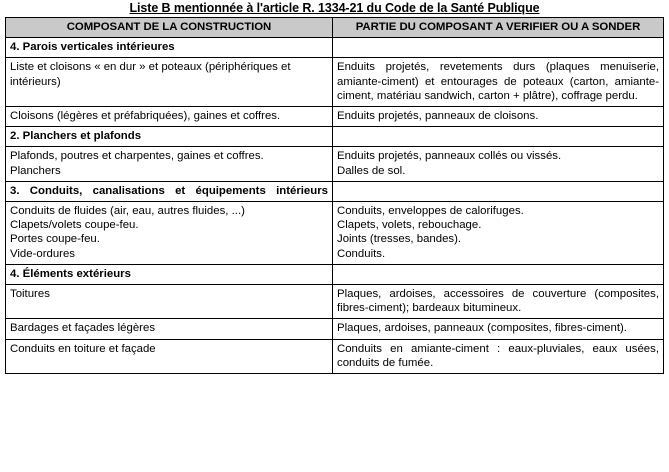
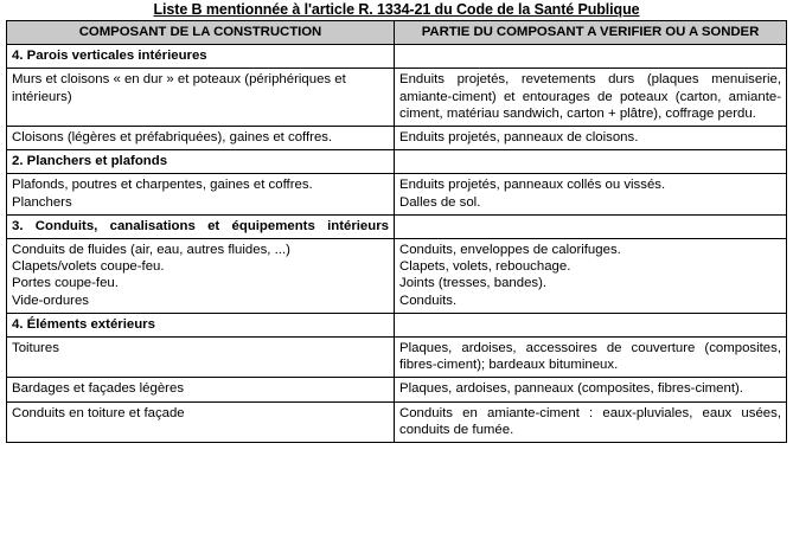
  Liste B mentionnée à l'article R. 1334-21 du Code de la Santé Publique
  COMPOSANT DE LA CONSTRUCTION	PARTIE DU COMPOSANT A VERIFIER OU A SONDER
  4. Parois verticales intérieures
- Liste et cloisons « en dur » et poteaux (périphériques et intérieurs)	Enduits projetés, revetements durs (plaques menuiserie, amiante-ciment) et entourages de poteaux (carton, amiante-ciment, matériau sandwich, carton + plâtre), coffrage perdu.
+ Murs et cloisons « en dur » et poteaux (périphériques et intérieurs)	Enduits projetés, revetements durs (plaques menuiserie, amiante-ciment) et entourages de poteaux (carton, amiante-ciment, matériau sandwich, carton + plâtre), coffrage perdu.
  Cloisons (légères et préfabriquées), gaines et coffres.	Enduits projetés, panneaux de cloisons.
  2. Planchers et plafonds
  Plafonds, poutres et charpentes, gaines et coffres.Planchers	Enduits projetés, panneaux collés ou vissés.Dalles de sol.
  3. Conduits, canalisations et équipements intérieurs
  Conduits de fluides (air, eau, autres fluides, ...)Clapets/volets coupe-feu.Portes coupe-feu.Vide-ordures	Conduits, enveloppes de calorifuges.Clapets, volets, rebouchage.Joints (tresses, bandes).Conduits.
  4. Éléments extérieurs
  Toitures	Plaques, ardoises, accessoires de couverture (composites, fibres-ciment); bardeaux bitumineux.
  Bardages et façades légères	Plaques, ardoises, panneaux (composites, fibres-ciment).
  Conduits en toiture et façade	Conduits en amiante-ciment : eaux-pluviales, eaux usées, conduits de fumée.
